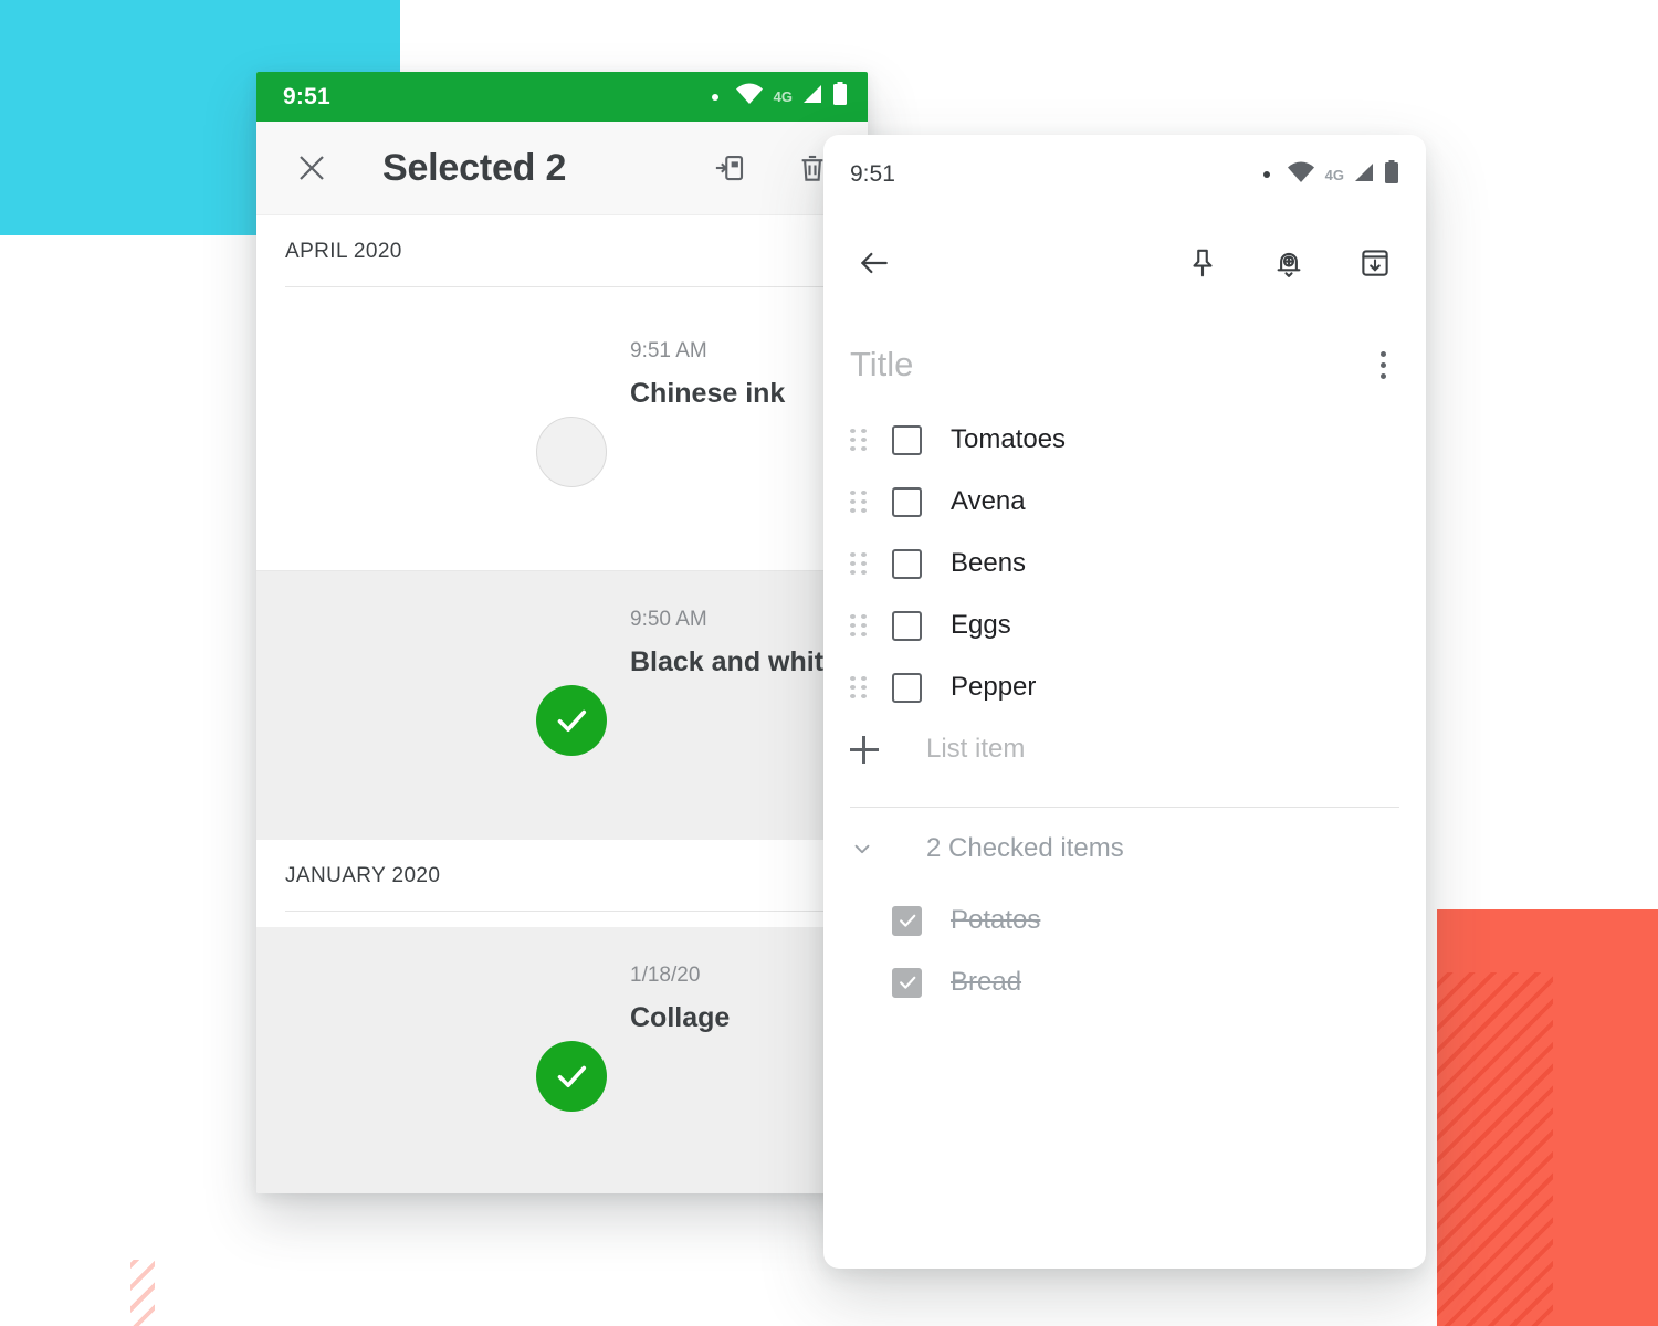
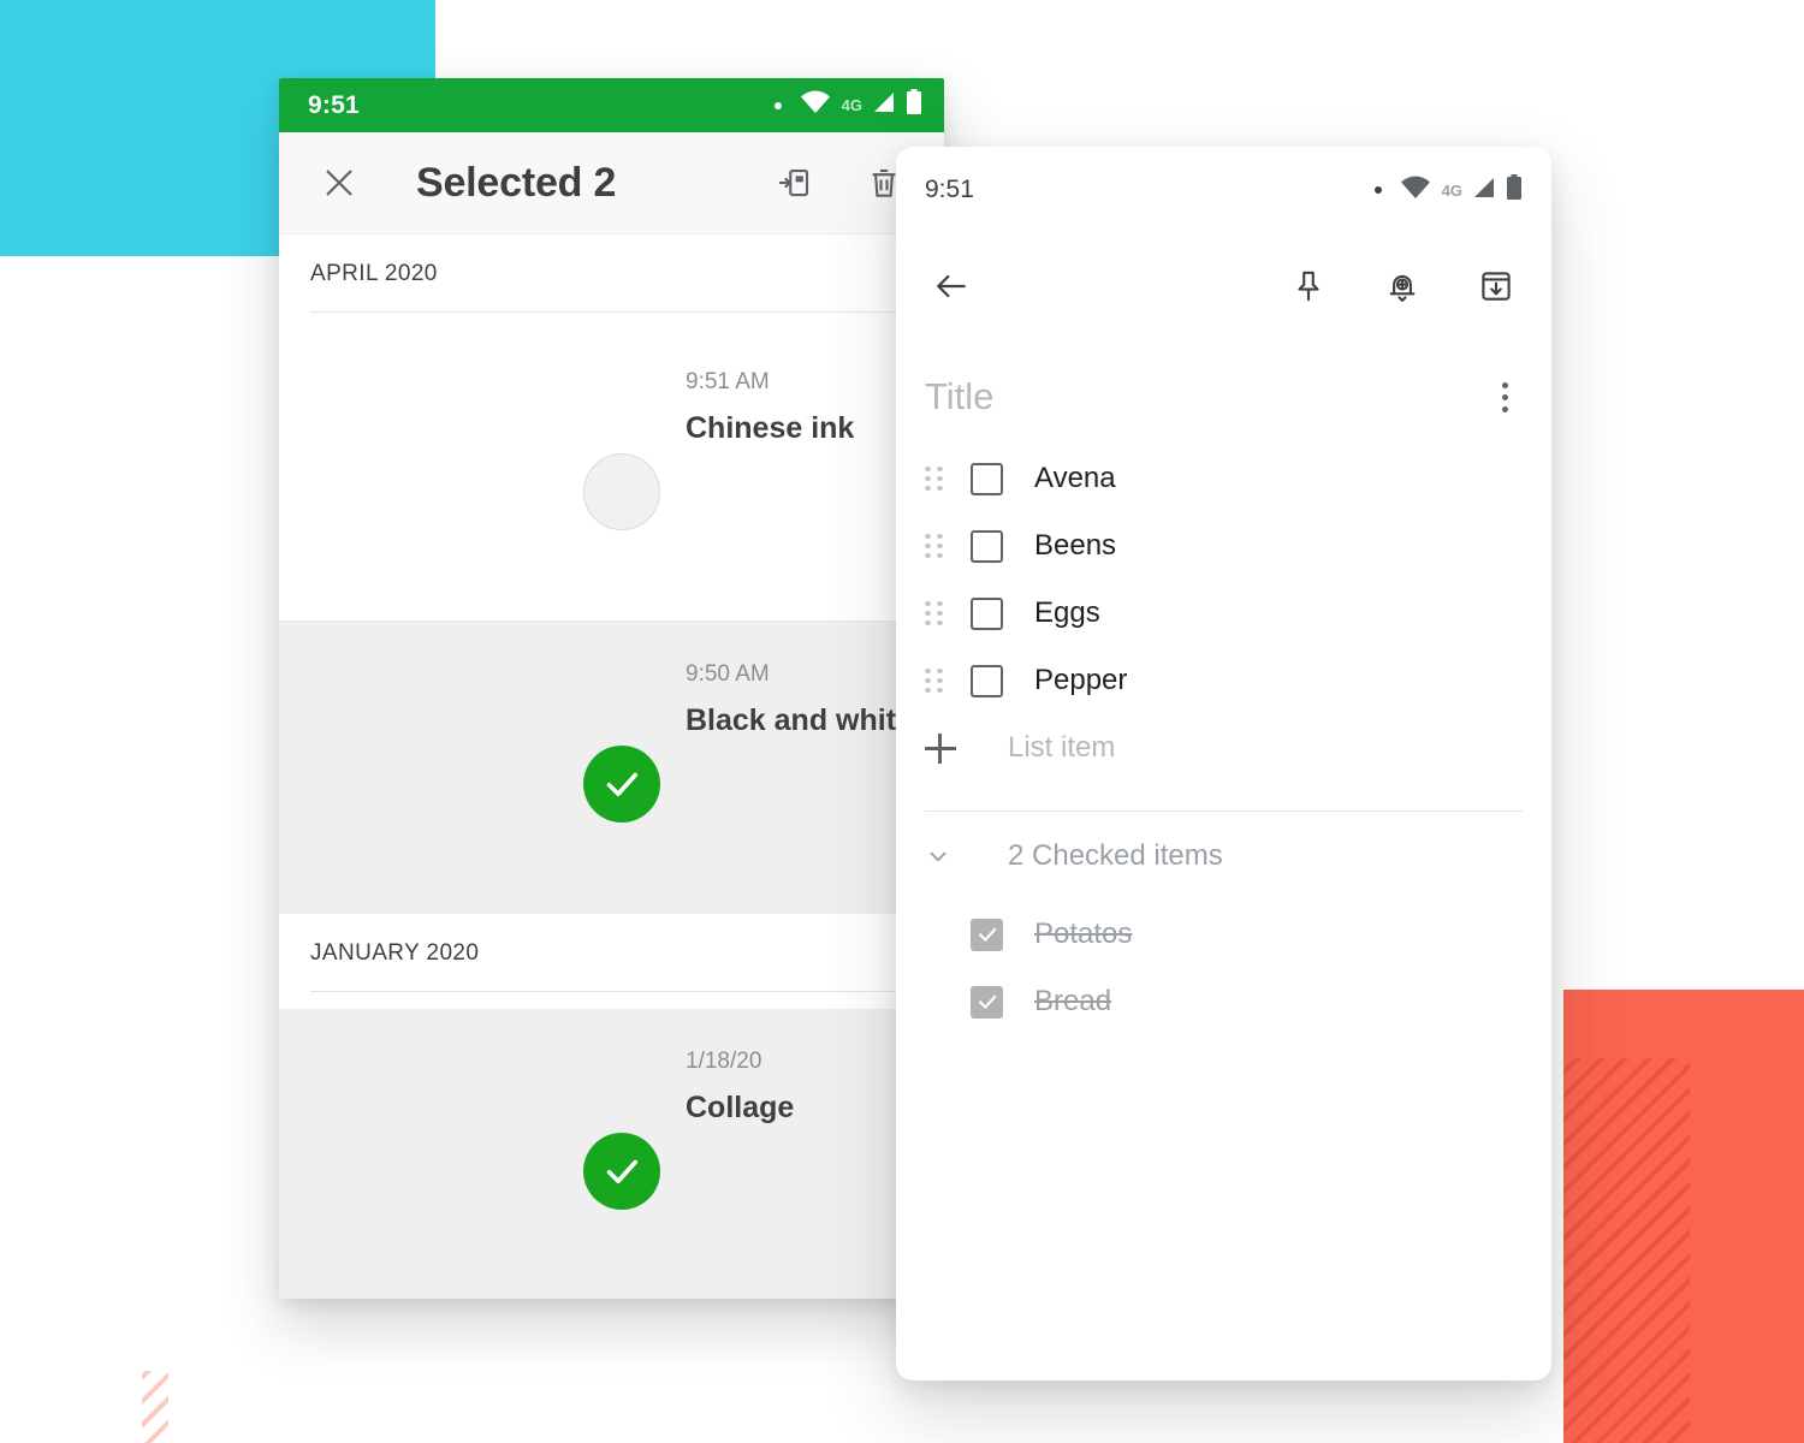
  9:51
  4G
  Selected 2
  APRIL 2020
  9:51 AM
  Chinese ink
  9:50 AM
  Black and whit
  JANUARY 2020
  1/18/20
  Collage
  9:51
  4G
  Title
- Tomatoes
  Avena
  Beens
  Eggs
  Pepper
  List item
  2 Checked items
  Potatos
  Bread
